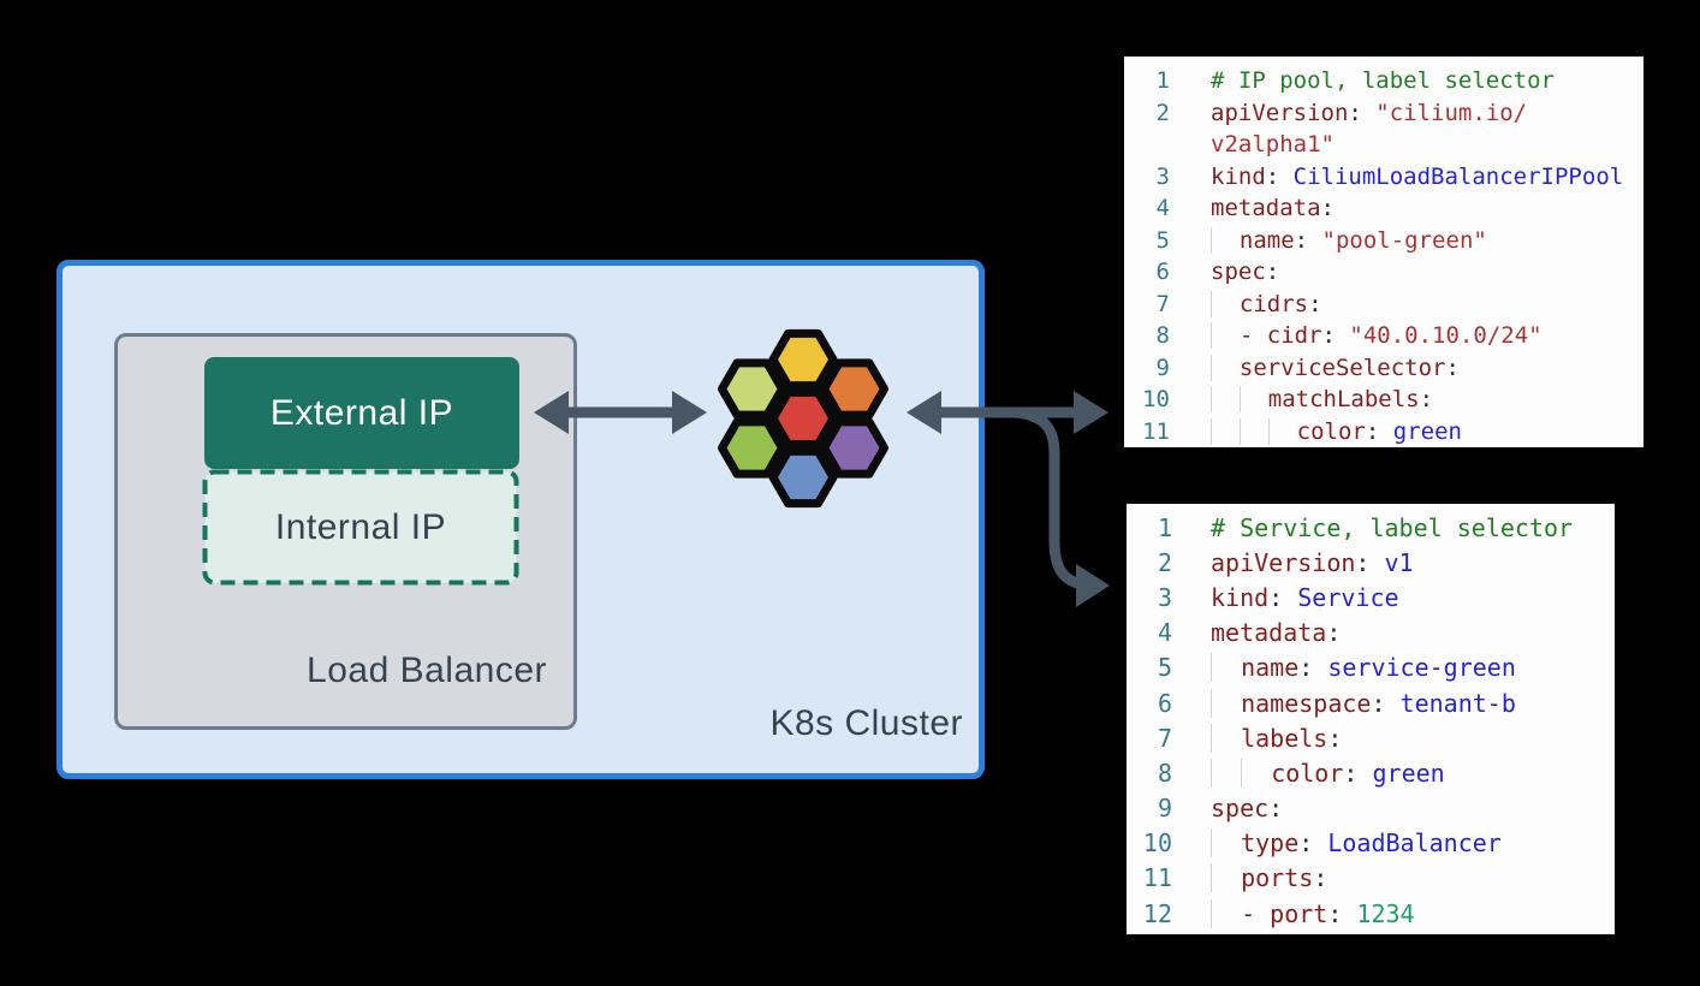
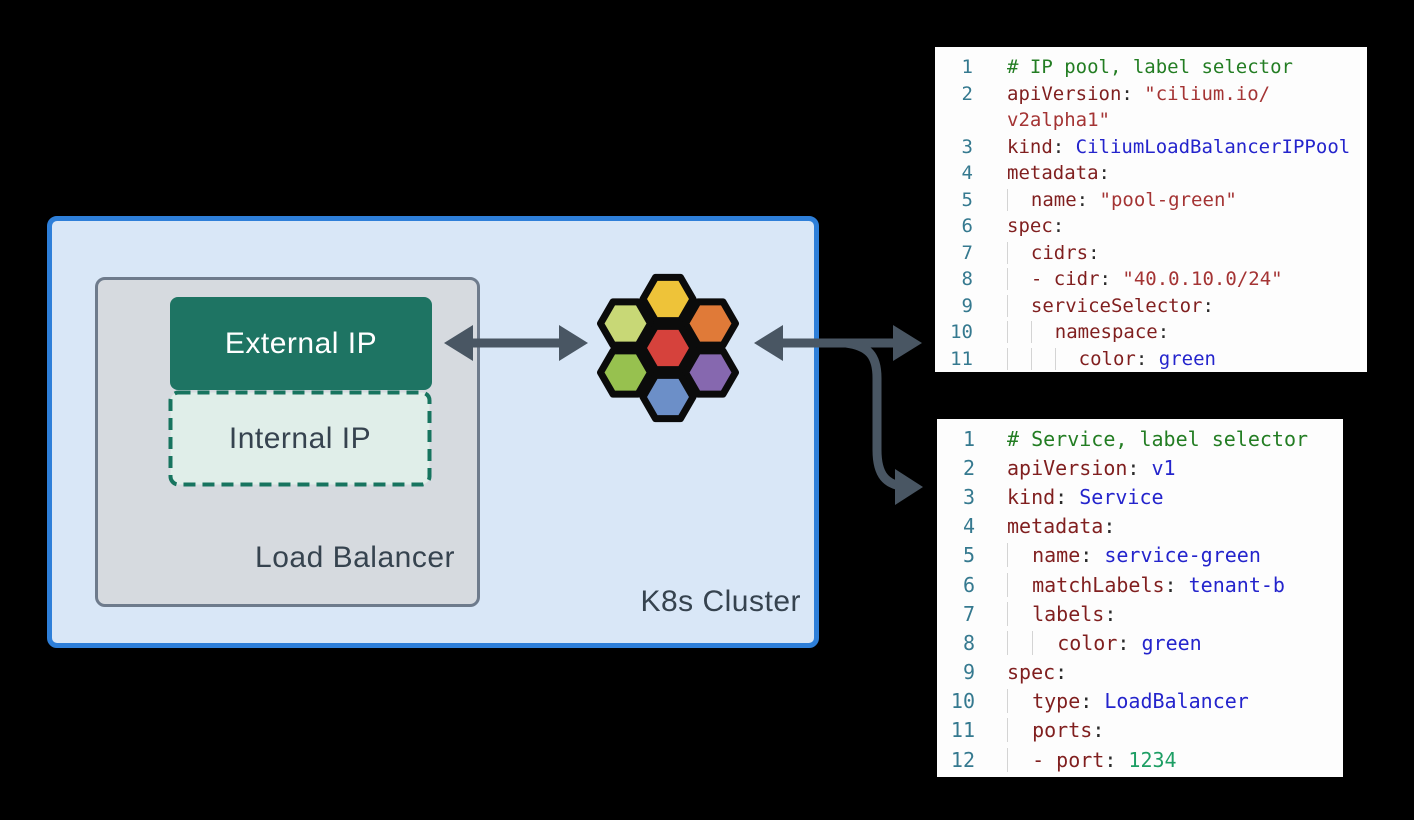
  Internal IP
  External IP
  Load Balancer
  K8s Cluster
  1
  # IP pool, label selector
  2
  apiVersion: "cilium.io/
  v2alpha1"
  3
  kind: CiliumLoadBalancerIPPool
  4
  metadata:
  5
  name: "pool-green"
  6
  spec:
  7
  cidrs:
  8
  - cidr: "40.0.10.0/24"
  9
  serviceSelector:
  10
- matchLabels:
+ namespace:
  11
  color: green
  1
  # Service, label selector
  2
  apiVersion: v1
  3
  kind: Service
  4
  metadata:
  5
  name: service-green
  6
- namespace: tenant-b
+ matchLabels: tenant-b
  7
  labels:
  8
  color: green
  9
  spec:
  10
  type: LoadBalancer
  11
  ports:
  12
  - port: 1234
